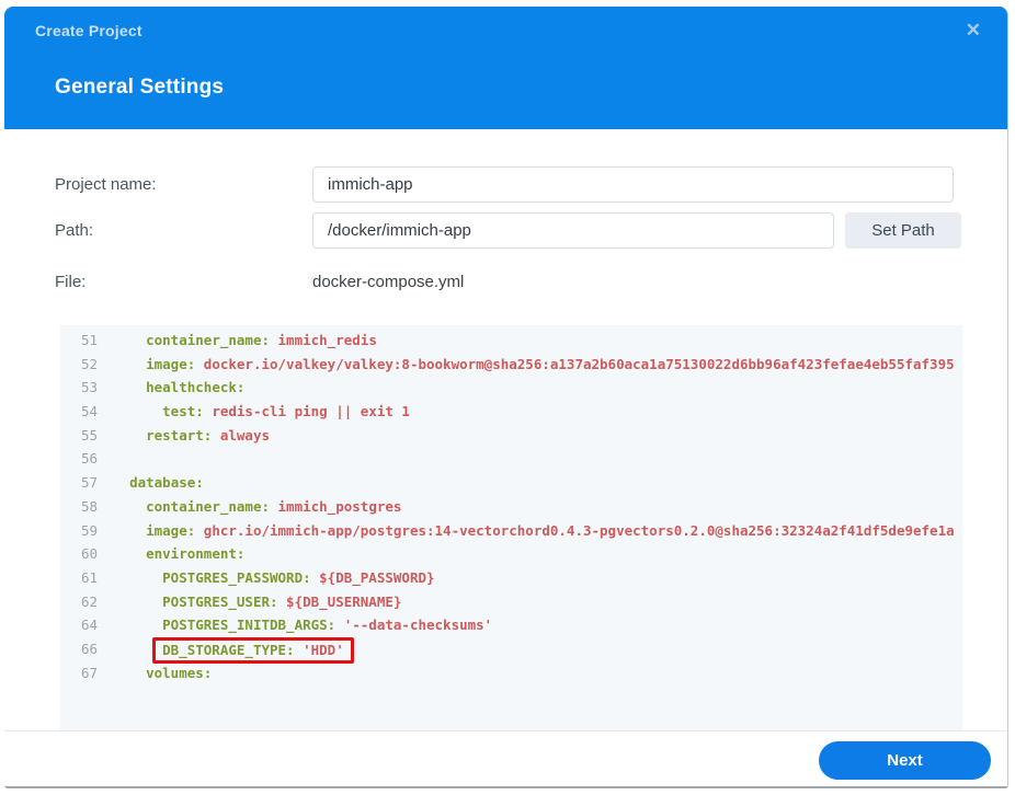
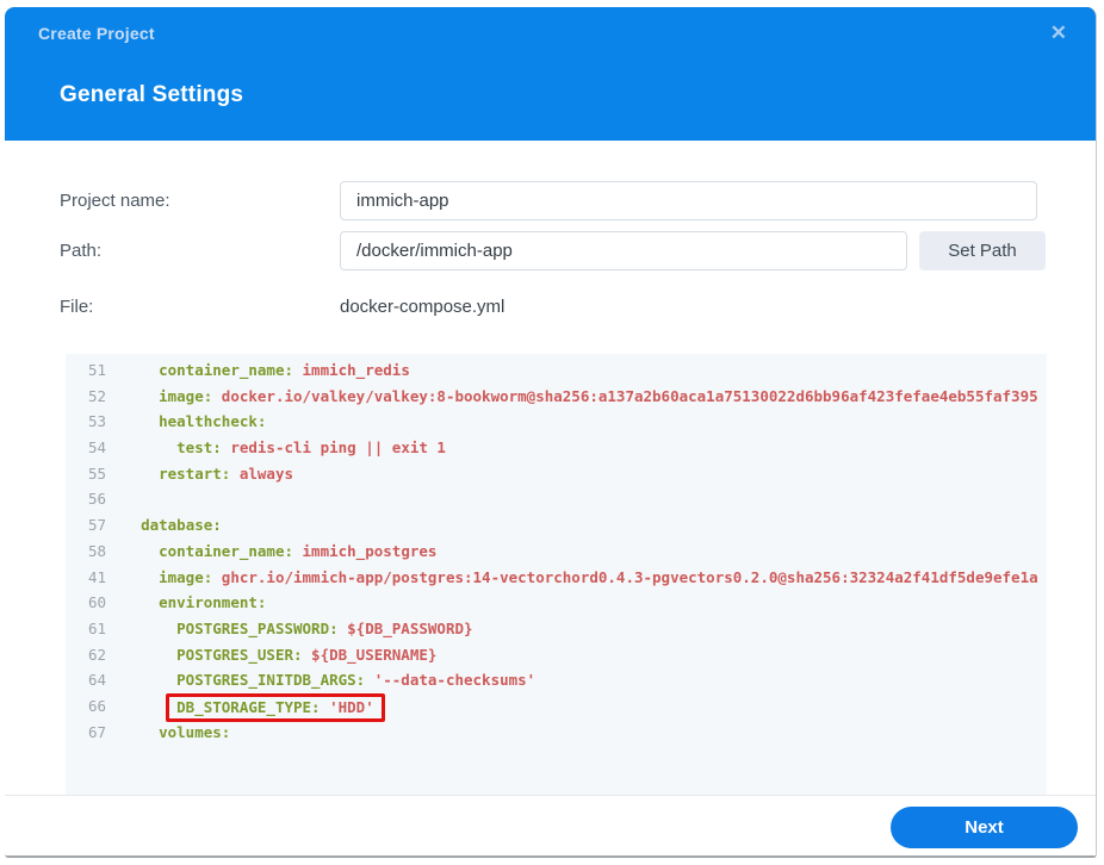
  Create Project
  ✕
  General Settings
  Project name:
  immich-app
  Path:
  /docker/immich-app
  Set Path
  File:
  docker-compose.yml
  51
  container_name: immich_redis
  52
  image: docker.io/valkey/valkey:8-bookworm@sha256:a137a2b60aca1a75130022d6bb96af423fefae4eb55faf395
  53
  healthcheck:
  54
  test: redis-cli ping || exit 1
  55
  restart: always
  56
  57
  database:
  58
  container_name: immich_postgres
- 59
+ 41
  image: ghcr.io/immich-app/postgres:14-vectorchord0.4.3-pgvectors0.2.0@sha256:32324a2f41df5de9efe1a
  60
  environment:
  61
  POSTGRES_PASSWORD: ${DB_PASSWORD}
  62
  POSTGRES_USER: ${DB_USERNAME}
  64
  POSTGRES_INITDB_ARGS: '--data-checksums'
  66
  DB_STORAGE_TYPE: 'HDD'
  67
  volumes:
  Next
